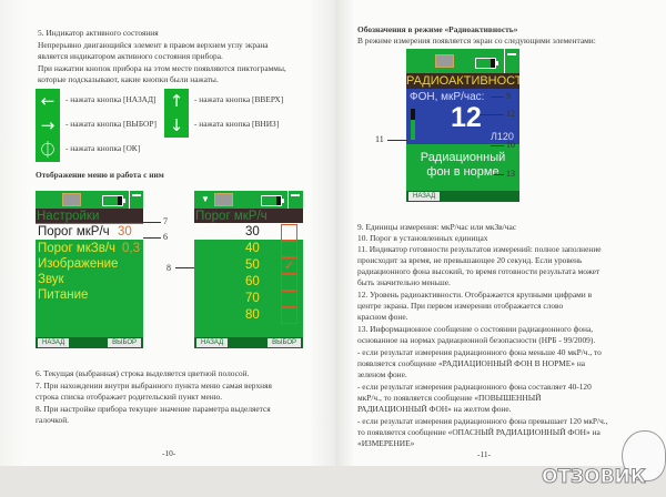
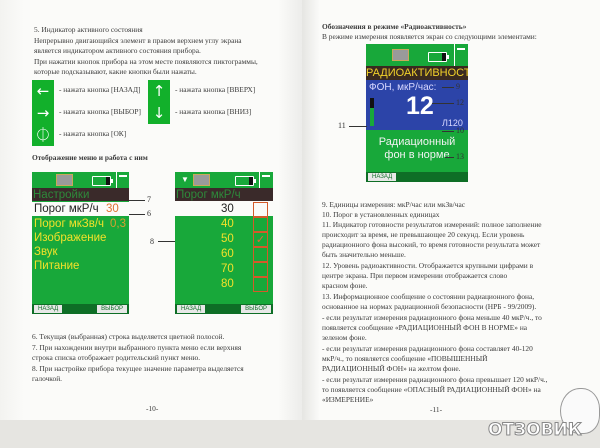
  5. Индикатор активного состояния
  Непрерывно двигающийся элемент в правом верхнем углу экрана
  является индикатором активного состояния прибора.
  При нажатии кнопок прибора на этом месте появляются пиктограммы,
  которые подсказывают, какие кнопки были нажаты.
  ←
  - нажата кнопка [НАЗАД]
  ↑
  - нажата кнопка [ВВЕРХ]
  →
  - нажата кнопка [ВЫБОР]
  ↓
  - нажата кнопка [ВНИЗ]
  ⏀
  - нажата кнопка [ОК]
  Отображение меню и работа с ним
  Настройки
  Порог мкР/ч
  30
  Порог мкЗв/ч
  0,3
  Изображение
  Звук
  Питание
  7
  6
  8
  ▼
  Порог мкР/ч
  30
  40
  50
  60
  70
  80
  ✓
  6. Текущая (выбранная) строка выделяется цветной полосой.
- 7. При нахождении внутри выбранного пункта меню самая верхняя
+ 7. При нахождении внутри выбранного пункта меню если верхняя
  строка списка отображает родительский пункт меню.
  8. При настройке прибора текущее значение параметра выделяется
  галочкой.
  -10-
  Обозначения в режиме «Радиоактивность»
  В режиме измерения появляется экран со следующими элементами:
  РАДИОАКТИВНОСТ
  ФОН, мкР/час:
  12
  Л120
  Радиационный
  фон в норме
  9
  12
  11
  10
  13
  9. Единицы измерения: мкР/час или мкЗв/час
  10. Порог в установленных единицах
  11. Индикатор готовности результатов измерений: полное заполнение
  происходит за время, не превышающее 20 секунд. Если уровень
  радиационного фона высокий, то время готовности результата может
  быть значительно меньше.
  12. Уровень радиоактивности. Отображается крупными цифрами в
  центре экрана. При первом измерении отображается слово
  красном фоне.
  13. Информационное сообщение о состоянии радиационного фона,
  основанное на нормах радиационной безопасности (НРБ - 99/2009).
  - если результат измерения радиационного фона меньше 40 мкР/ч., то
  появляется сообщение «РАДИАЦИОННЫЙ ФОН В НОРМЕ» на
  зеленом фоне.
  - если результат измерения радиационного фона составляет 40-120
  мкР/ч., то появляется сообщение «ПОВЫШЕННЫЙ
  РАДИАЦИОННЫЙ ФОН» на желтом фоне.
  - если результат измерения радиационного фона превышает 120 мкР/ч.,
  то появляется сообщение «ОПАСНЫЙ РАДИАЦИОННЫЙ ФОН» на
  «ИЗМЕРЕНИЕ»
  -11-
  ОТЗОВИК
